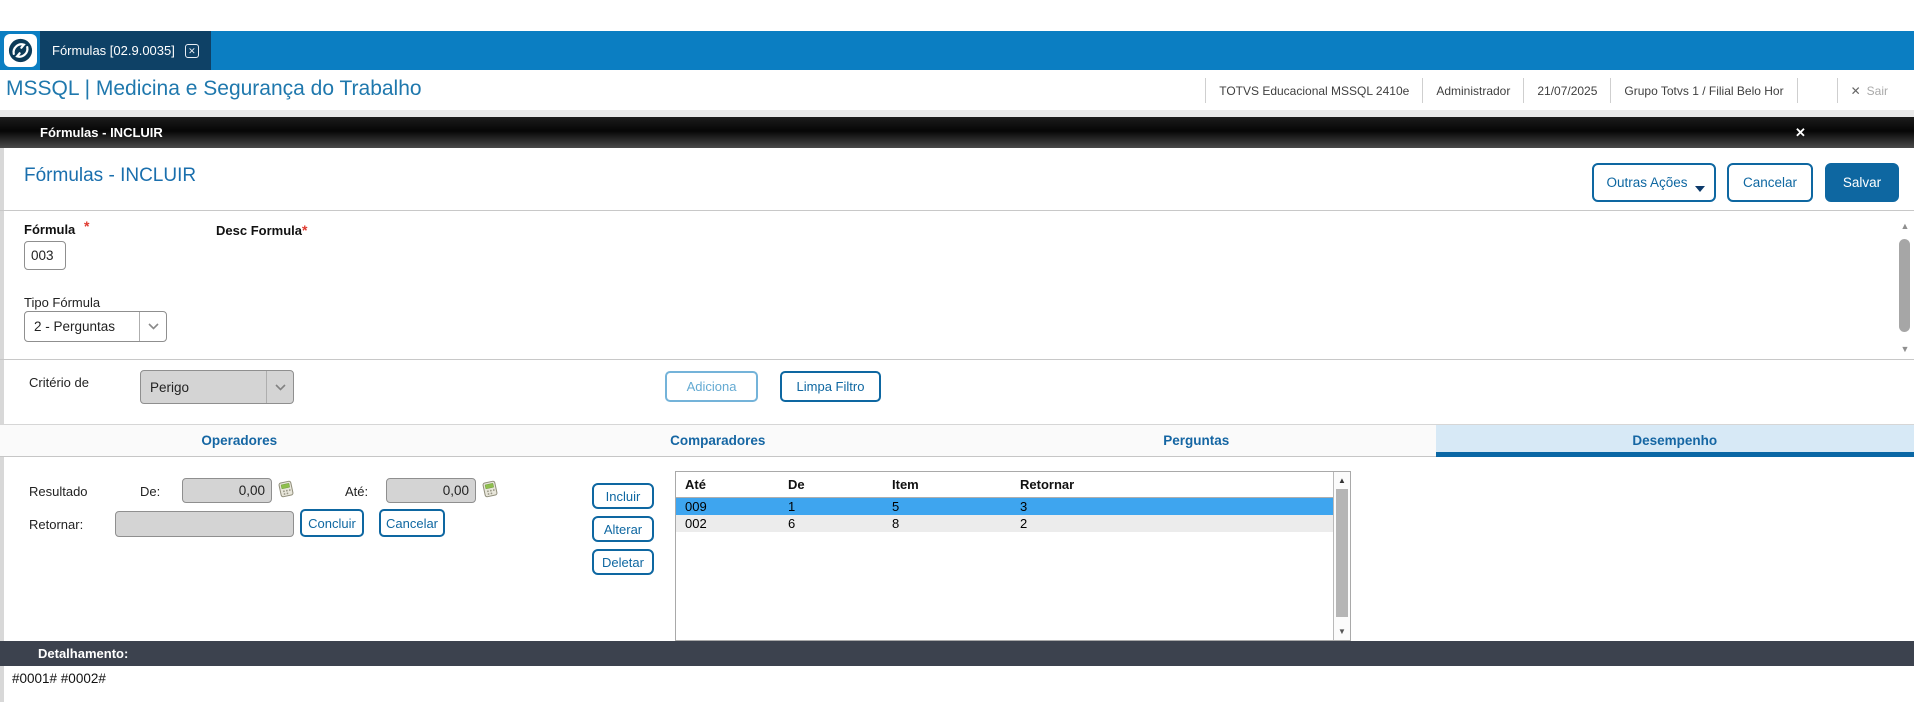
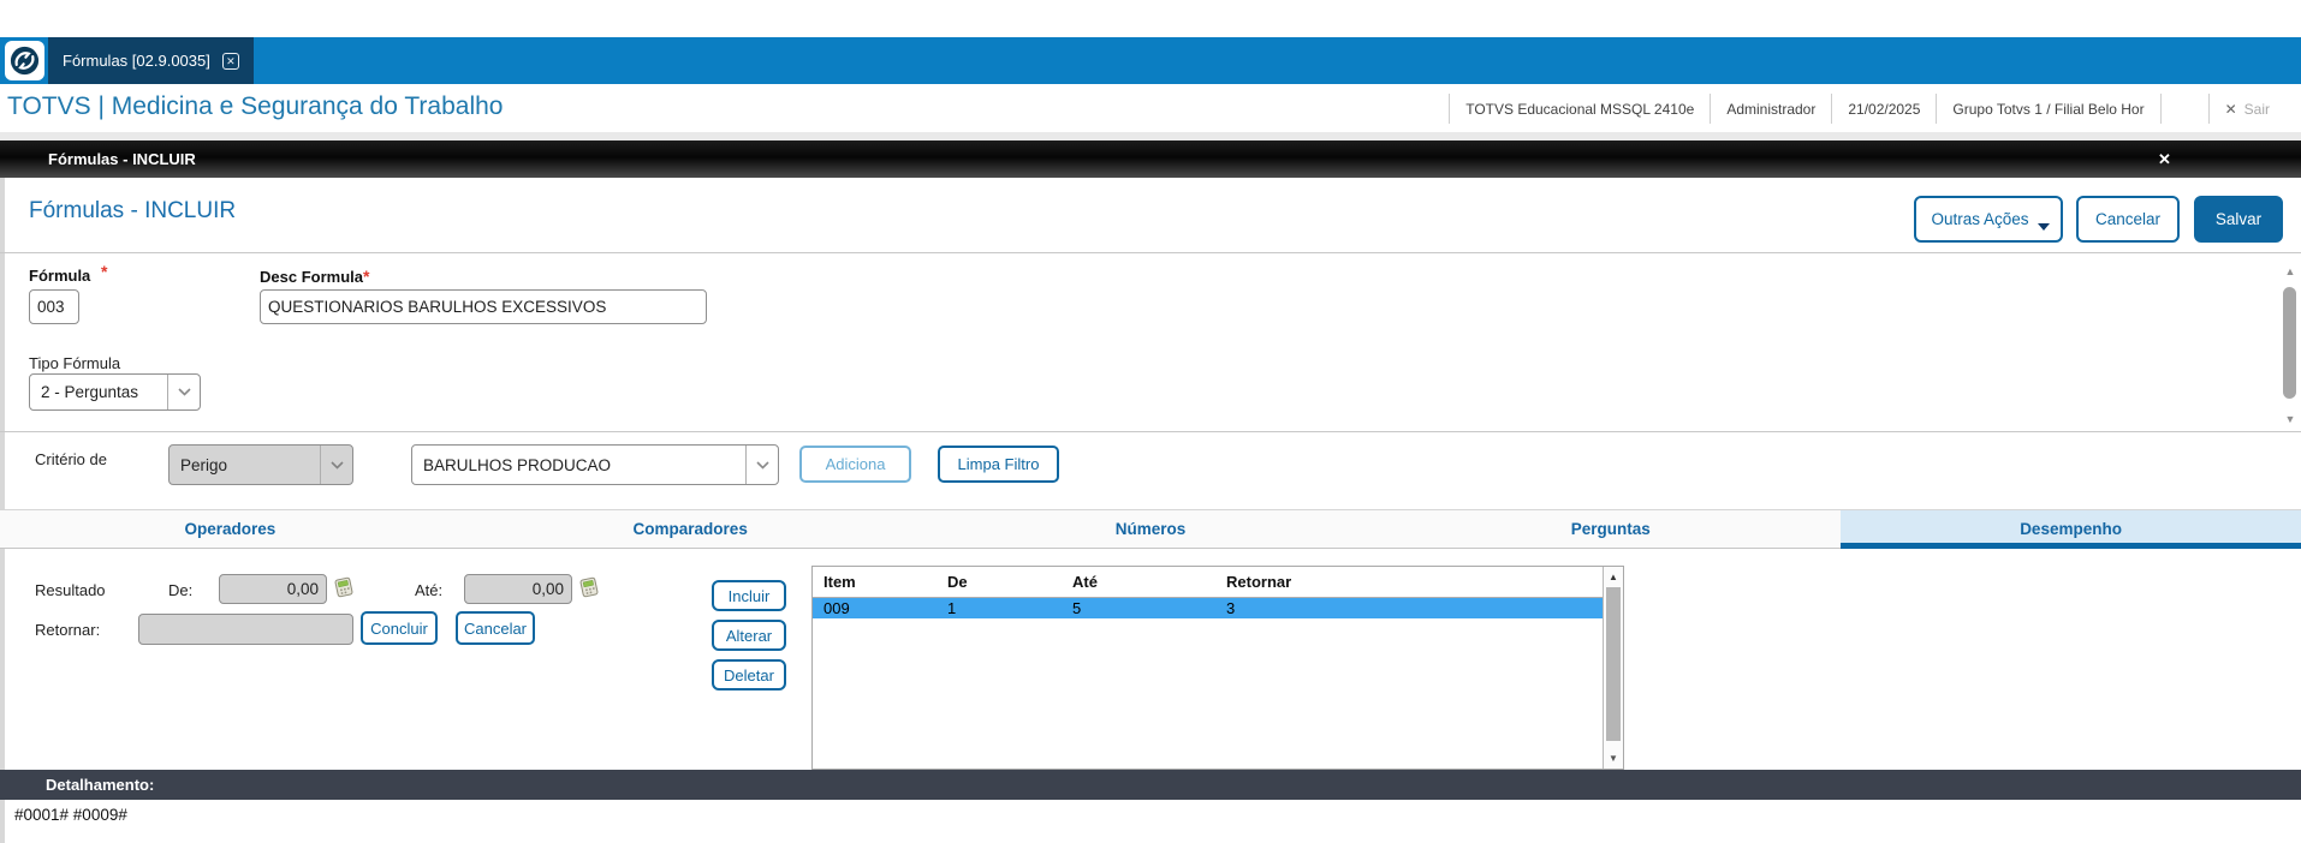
  Fórmulas [02.9.0035]
  ✕
- MSSQL | Medicina e Segurança do Trabalho
+ TOTVS | Medicina e Segurança do Trabalho
  TOTVS Educacional MSSQL 2410e
  Administrador
- 21/07/2025
+ 21/02/2025
  Grupo Totvs 1 / Filial Belo Hor
  ✕
  Sair
  Fórmulas - INCLUIR
  ✕
  Fórmulas - INCLUIR
  Outras Ações
  Cancelar
  Salvar
  Fórmula
  *
  003
  Desc Formula*
+ QUESTIONARIOS BARULHOS EXCESSIVOS
  Tipo Fórmula
  2 - Perguntas
  ▲
  ▼
  Critério de
  Perigo
+ BARULHOS PRODUCAO
  Adiciona
  Limpa Filtro
  Operadores
  Comparadores
+ Números
  Perguntas
  Desempenho
  Resultado
  De:
  0,00
  Até:
  0,00
  Retornar:
  Concluir
  Cancelar
  Incluir
  Alterar
  Deletar
- Até
+ Item
  De
- Item
+ Até
  Retornar
  009
  1
  5
  3
- 002
- 6
- 8
- 2
  ▲
  ▼
  Detalhamento:
- #0001# #0002#
+ #0001# #0009#
